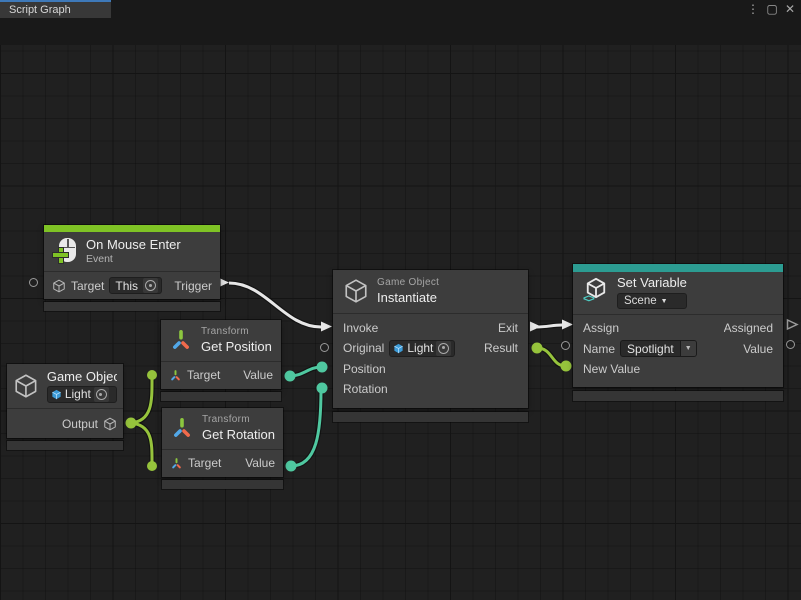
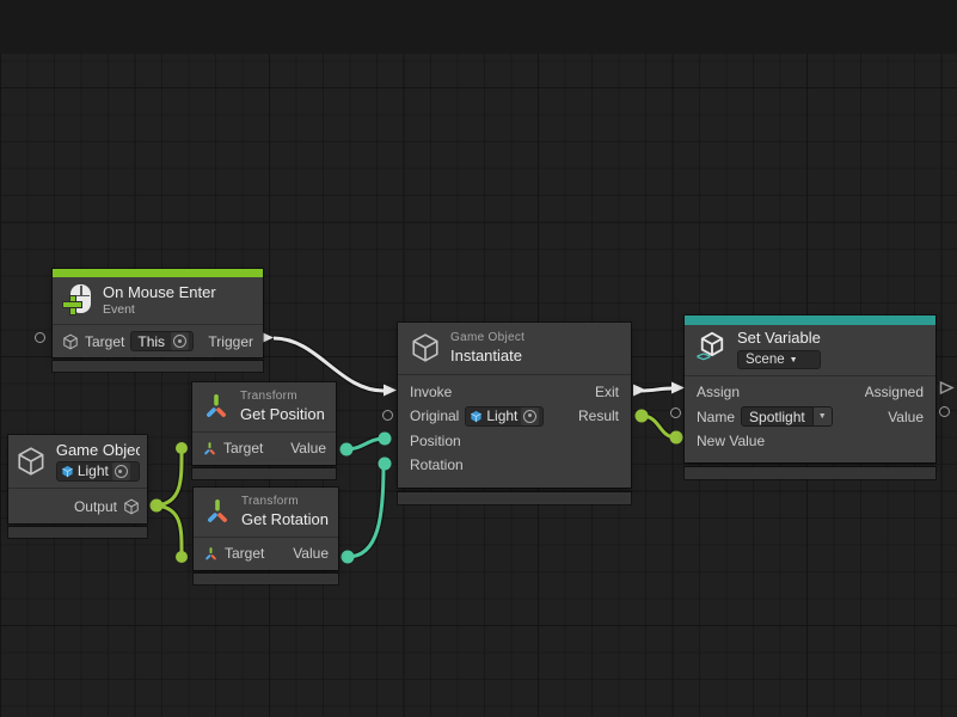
- Script Graph
- ⋮
- ▢
- ✕
  On Mouse Enter
  Event
  Target
  This
  Trigger
  Game Objec
  Light
  Output
  Transform
  Get Position
  Target
  Value
  Transform
  Get Rotation
  Target
  Value
  Game Object
  Instantiate
  Invoke
  Exit
  Original
  Light
  Result
  Position
  Rotation
  <>
  Set Variable
  Scene
  Assign
  Assigned
  Name
  Spotlight
  Value
  New Value
